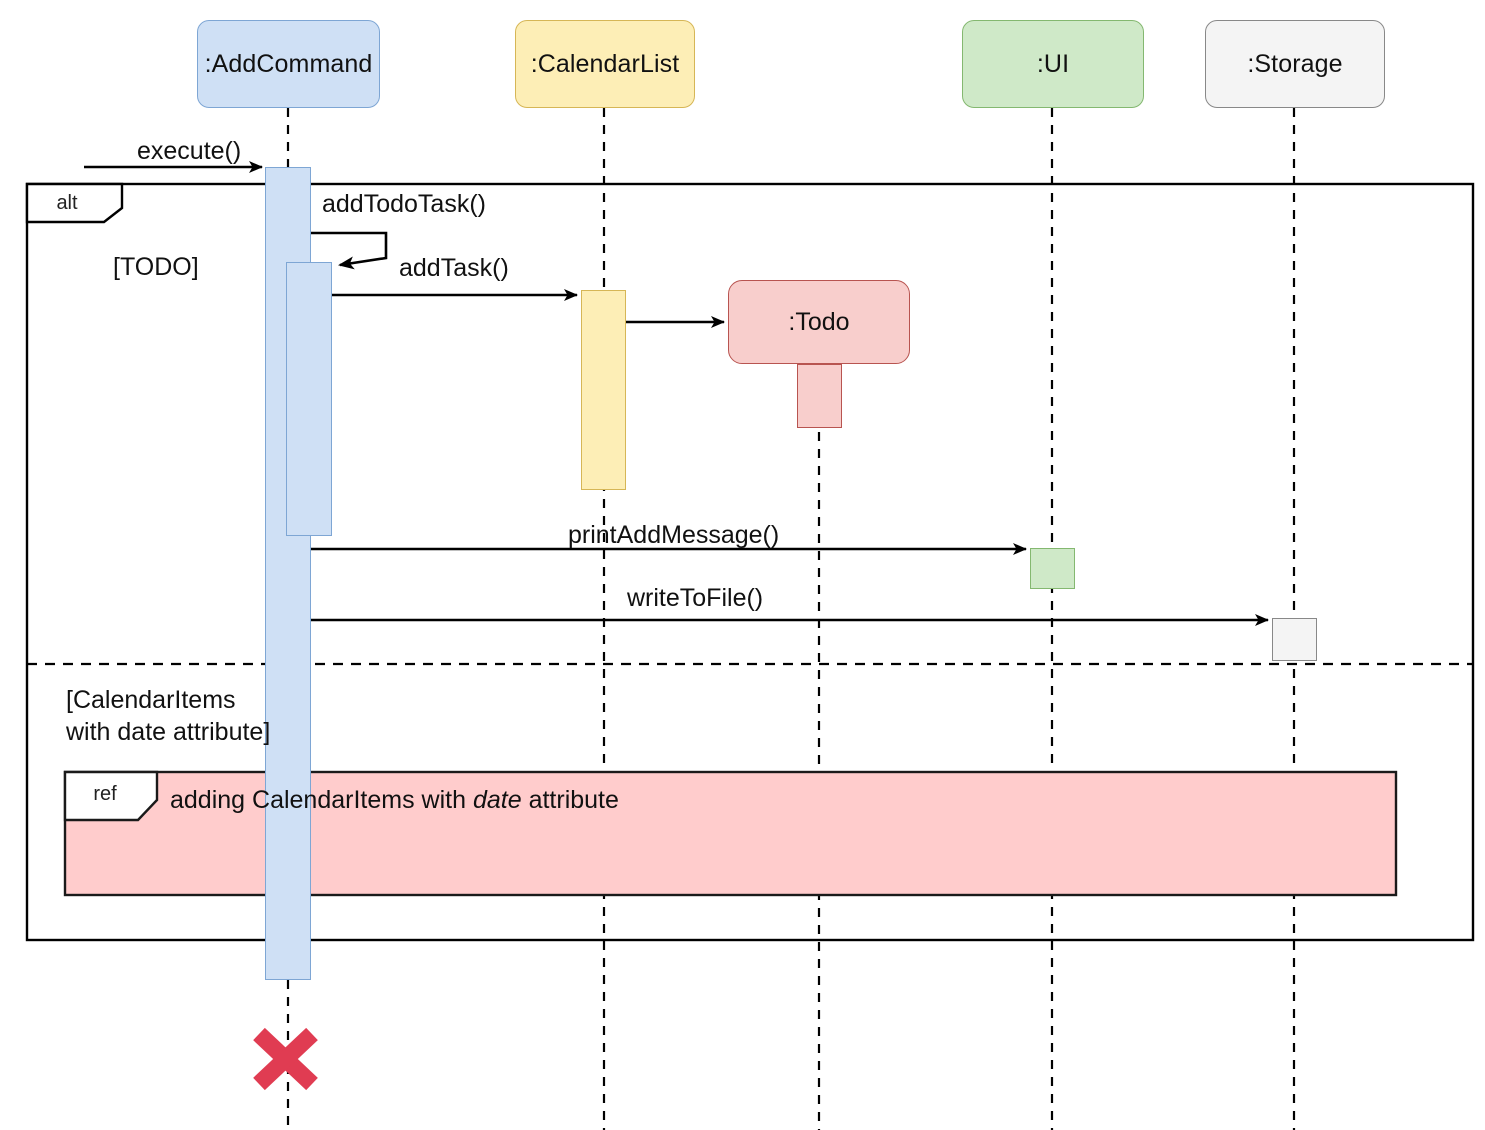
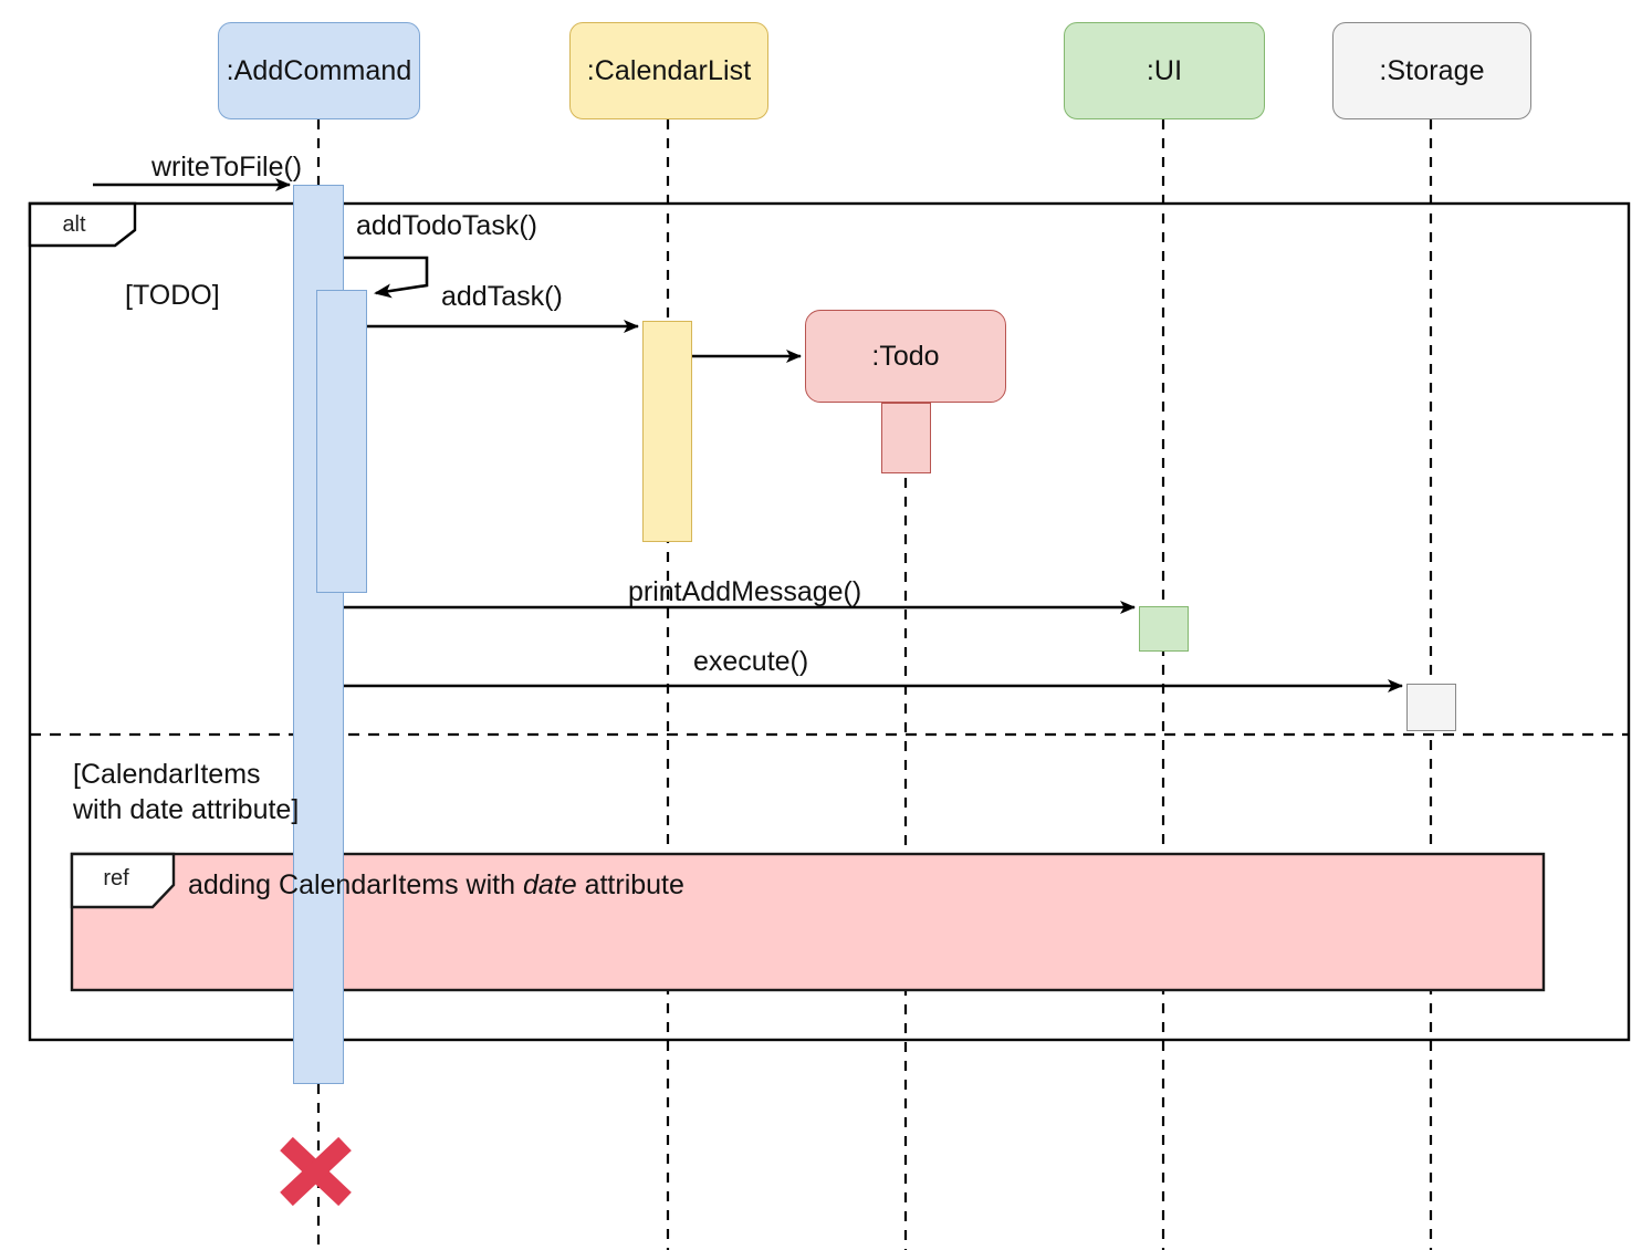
  :AddCommand
  :CalendarList
  :UI
  :Storage
  :Todo
- execute()
+ writeToFile()
  addTodoTask()
  addTask()
  printAddMessage()
- writeToFile()
+ execute()
  alt
  ref
  [TODO]
  [CalendarItems
  with date attribute]
  adding CalendarItems with date attribute
